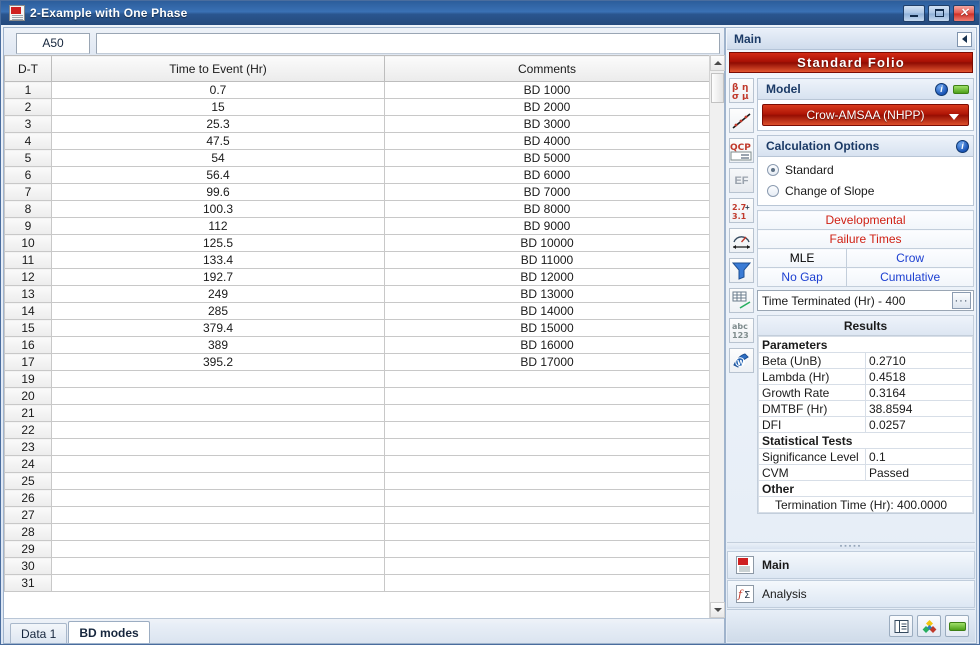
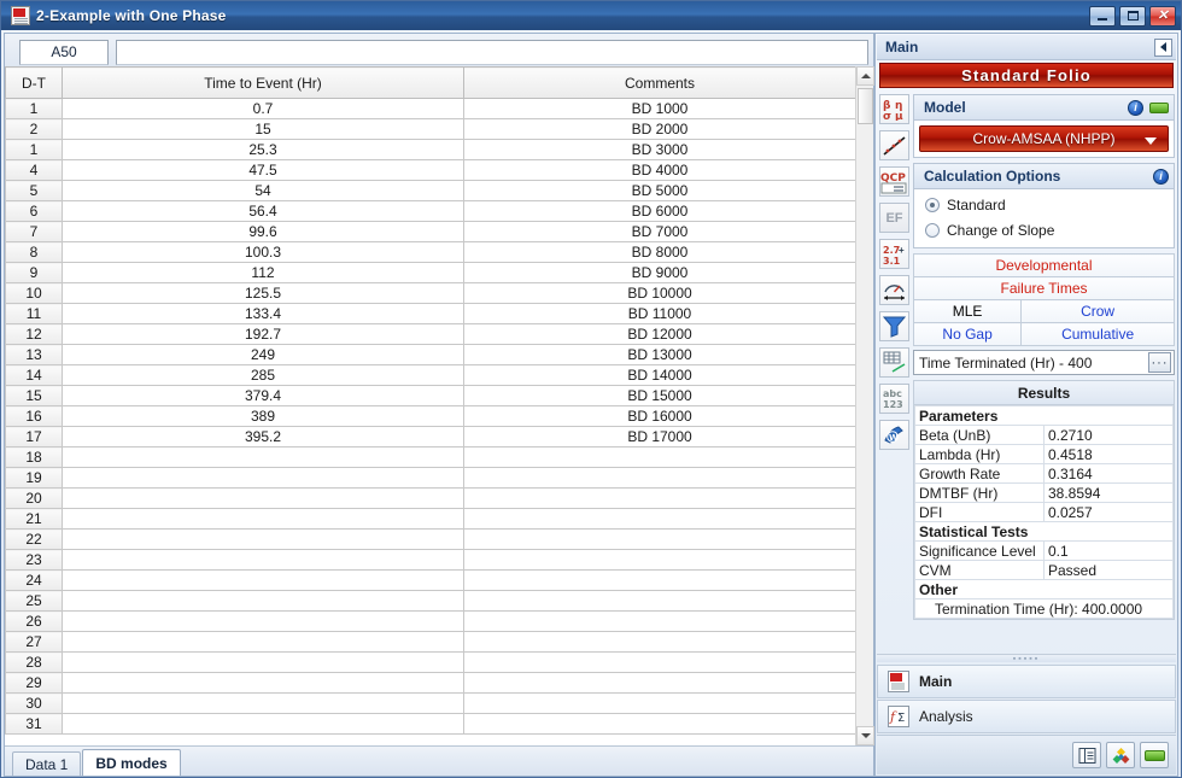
  2-Example with One Phase
  ✕
  A50
  D-T	Time to Event (Hr)	Comments
  1	0.7	BD 1000
  2	15	BD 2000
- 3	25.3	BD 3000
+ 1	25.3	BD 3000
  4	47.5	BD 4000
  5	54	BD 5000
  6	56.4	BD 6000
  7	99.6	BD 7000
  8	100.3	BD 8000
  9	112	BD 9000
  10	125.5	BD 10000
  11	133.4	BD 11000
  12	192.7	BD 12000
  13	249	BD 13000
  14	285	BD 14000
  15	379.4	BD 15000
  16	389	BD 16000
  17	395.2	BD 17000
+ 18
  19
  20
  21
  22
  23
  24
  25
  26
  27
  28
  29
  30
  31
  Data 1
  BD modes
  Main
  Standard Folio
  β
  η
  σ
  μ
  QCP
  EF
  2.7
  +
  3.1
  abc
  123
  W
  Model
  i
  Crow-AMSAA (NHPP)
  Calculation Options
  i
  Standard
  Change of Slope
  Developmental
  Failure Times
  MLE	Crow
  No Gap	Cumulative
  Time Terminated (Hr) - 400
  ···
  Results
  Parameters
  Beta (UnB)	0.2710
  Lambda (Hr)	0.4518
  Growth Rate	0.3164
  DMTBF (Hr)	38.8594
  DFI	0.0257
  Statistical Tests
  Significance Level	0.1
  CVM	Passed
  Other
  Termination Time (Hr): 400.0000
  Main
  ƒ
  Σ
  Analysis
